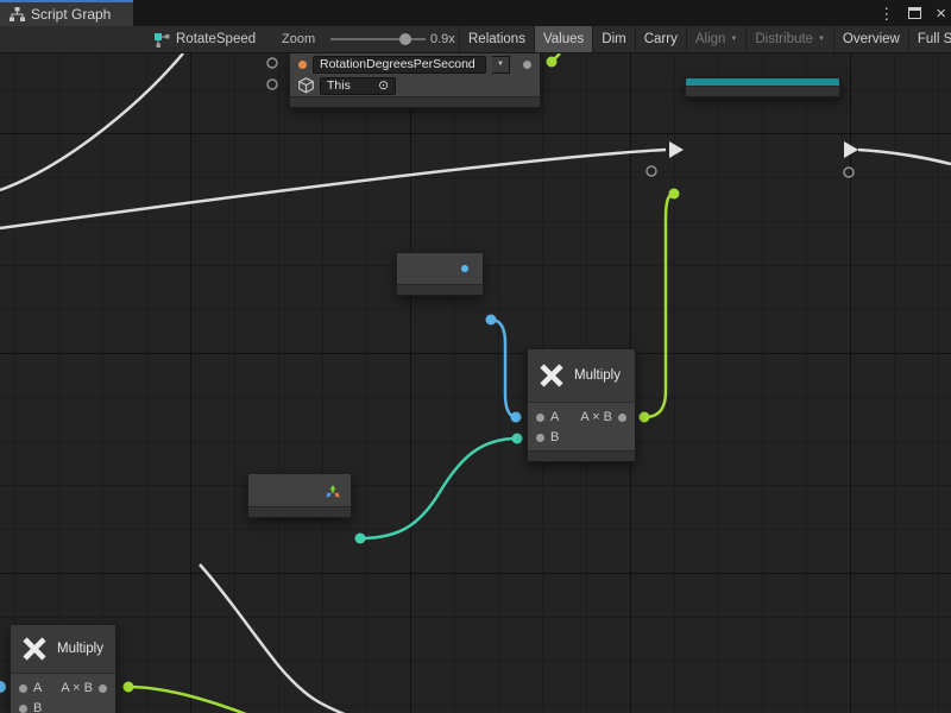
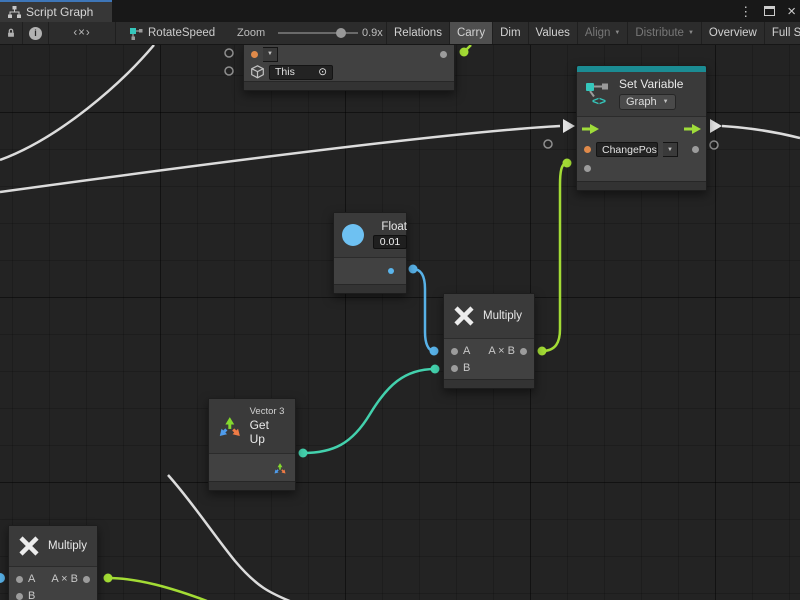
  Script Graph
  ⋮
  ×
+ i
+ ‹×›
  RotateSpeed
  Zoom
  0.9x
  Relations
- Values
+ Carry
  Dim
- Carry
+ Values
  Align
  Distribute
  Overview
- RotationDegreesPerSecond
  This
  ⊙
+ <>
+ Set Variable
+ Graph
+ ChangePos
+ Float
+ 0.01
  Multiply
  A
  A × B
  B
+ Vector 3
+ Get Up
  Multiply
  A
  A × B
  B
